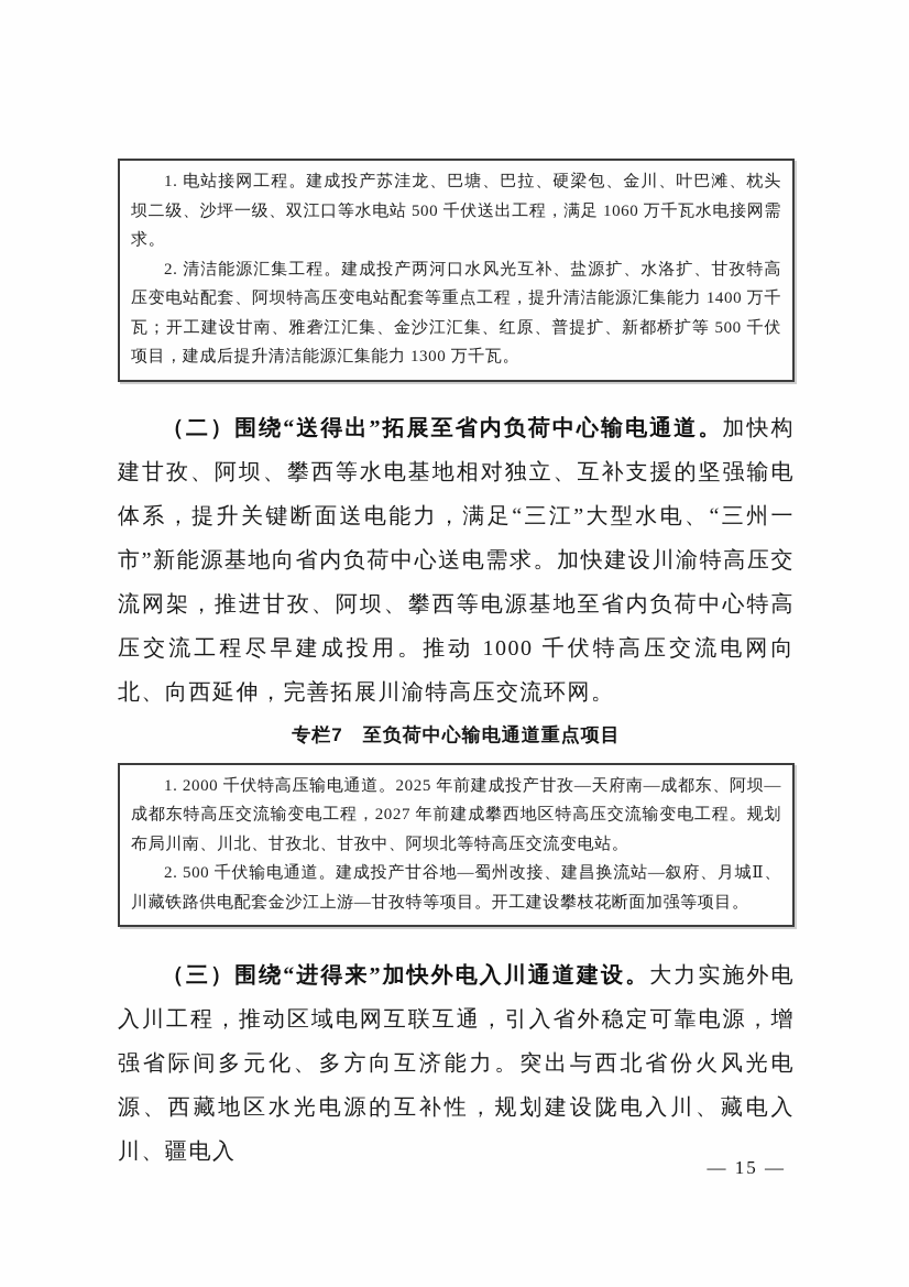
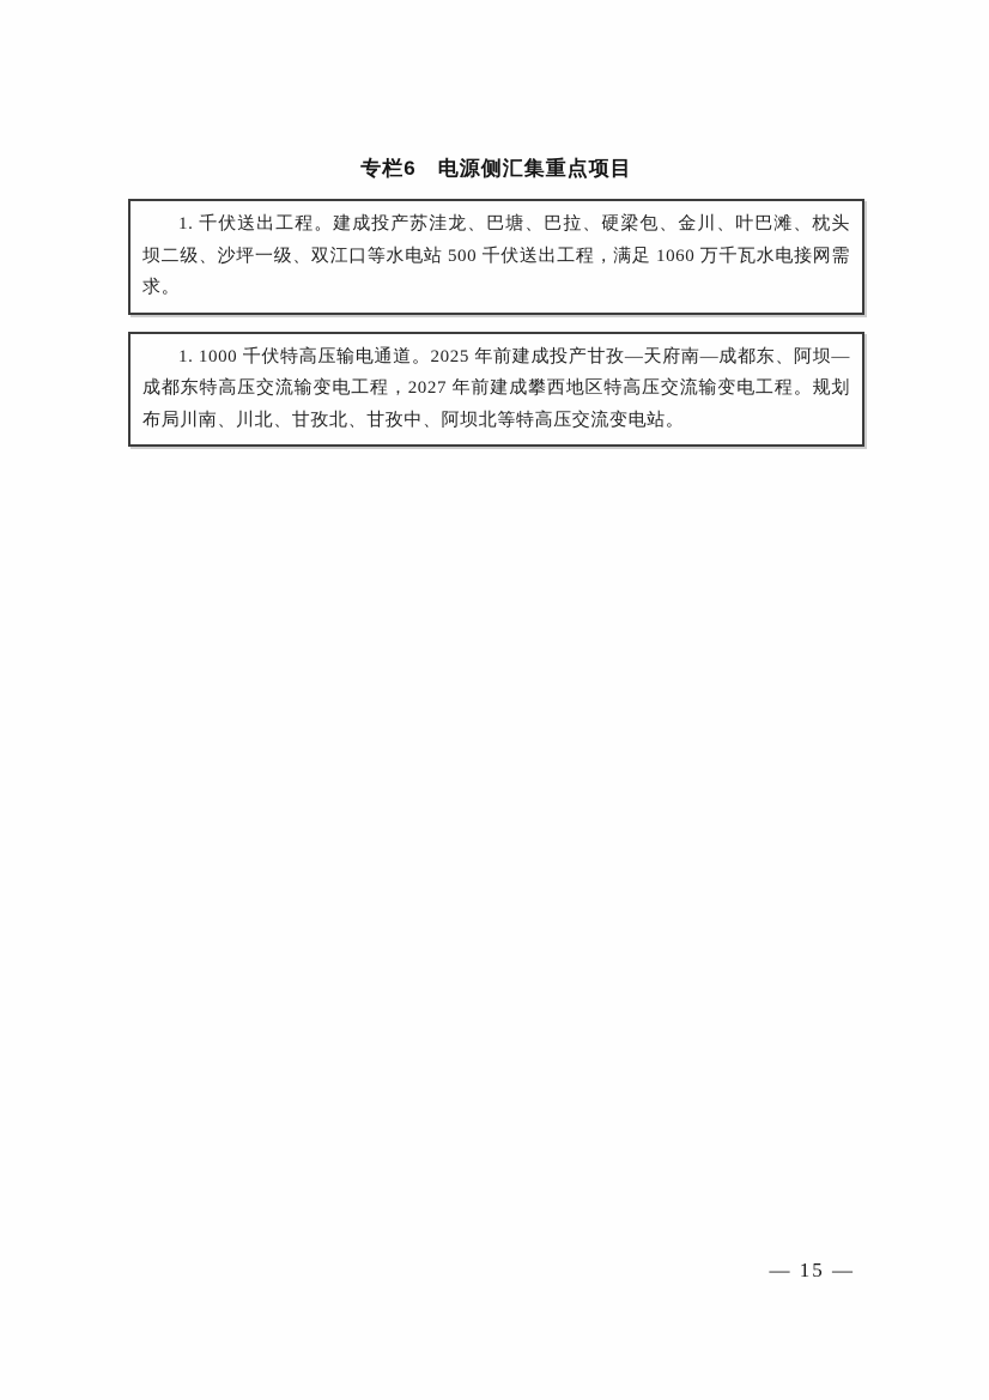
+ 专栏6 电源侧汇集重点项目
- 1. 电站接网工程。建成投产苏洼龙、巴塘、巴拉、硬梁包、金川、叶巴滩、枕头坝二级、沙坪一级、双江口等水电站 500 千伏送出工程，满足 1060 万千瓦水电接网需求。
+ 1. 千伏送出工程。建成投产苏洼龙、巴塘、巴拉、硬梁包、金川、叶巴滩、枕头坝二级、沙坪一级、双江口等水电站 500 千伏送出工程，满足 1060 万千瓦水电接网需求。
- 2. 清洁能源汇集工程。建成投产两河口水风光互补、盐源扩、水洛扩、甘孜特高压变电站配套、阿坝特高压变电站配套等重点工程，提升清洁能源汇集能力 1400 万千瓦；开工建设甘南、雅砻江汇集、金沙江汇集、红原、普提扩、新都桥扩等 500 千伏项目，建成后提升清洁能源汇集能力 1300 万千瓦。
- （二）围绕“送得出”拓展至省内负荷中心输电通道。加快构建甘孜、阿坝、攀西等水电基地相对独立、互补支援的坚强输电体系，提升关键断面送电能力，满足“三江”大型水电、“三州一市”新能源基地向省内负荷中心送电需求。加快建设川渝特高压交流网架，推进甘孜、阿坝、攀西等电源基地至省内负荷中心特高压交流工程尽早建成投用。推动 1000 千伏特高压交流电网向北、向西延伸，完善拓展川渝特高压交流环网。
- 专栏7 至负荷中心输电通道重点项目
- 1. 2000 千伏特高压输电通道。2025 年前建成投产甘孜—天府南—成都东、阿坝—成都东特高压交流输变电工程，2027 年前建成攀西地区特高压交流输变电工程。规划布局川南、川北、甘孜北、甘孜中、阿坝北等特高压交流变电站。
+ 1. 1000 千伏特高压输电通道。2025 年前建成投产甘孜—天府南—成都东、阿坝—成都东特高压交流输变电工程，2027 年前建成攀西地区特高压交流输变电工程。规划布局川南、川北、甘孜北、甘孜中、阿坝北等特高压交流变电站。
- 2. 500 千伏输电通道。建成投产甘谷地—蜀州改接、建昌换流站—叙府、月城Ⅱ、川藏铁路供电配套金沙江上游—甘孜特等项目。开工建设攀枝花断面加强等项目。
- （三）围绕“进得来”加快外电入川通道建设。大力实施外电入川工程，推动区域电网互联互通，引入省外稳定可靠电源，增强省际间多元化、多方向互济能力。突出与西北省份火风光电源、西藏地区水光电源的互补性，规划建设陇电入川、藏电入川、疆电入
  — 15 —
